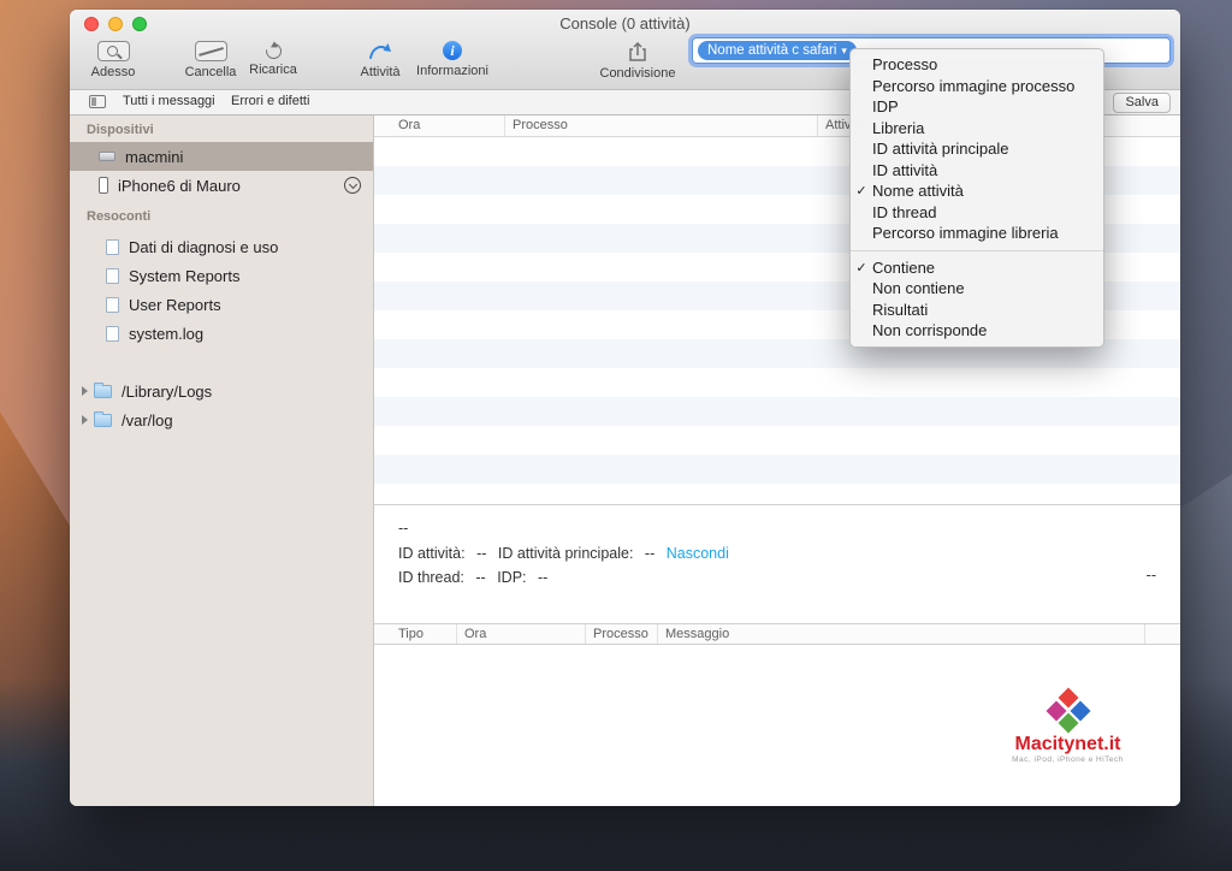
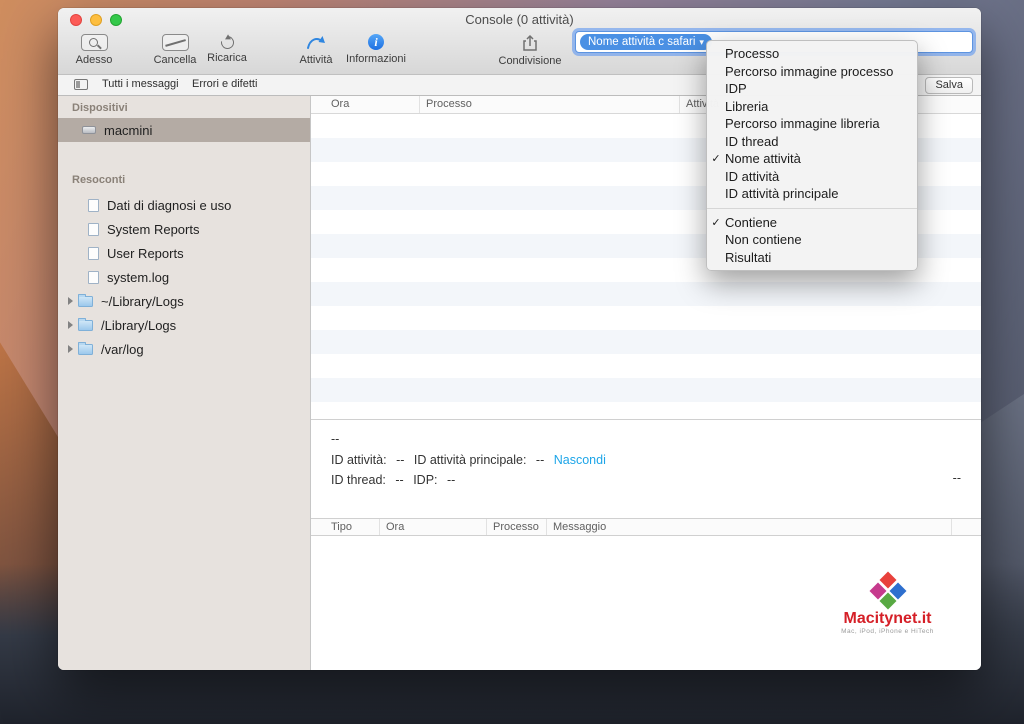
  Console (0 attività)
  Adesso
  Cancella
  Ricarica
  Attività
  i
  Informazioni
  Condivisione
  Nome attività c safari
  ▾
  Tutti i messaggi
  Errori e difetti
  Salva
  Dispositivi
  macmini
- iPhone6 di Mauro
  Resoconti
  Dati di diagnosi e uso
  System Reports
  User Reports
  system.log
+ ~/Library/Logs
  /Library/Logs
  /var/log
  Ora
  Processo
  --
  ID attività: -- ID attività principale: -- Nascondi
  ID thread: -- IDP: --
  --
  Tipo
  Ora
  Processo
  Messaggio
  Macitynet.it
  Processo
  Percorso immagine processo
  IDP
  Libreria
- ID attività principale
+ Percorso immagine libreria
- ID attività
+ ID thread
  ✓
  Nome attività
- ID thread
+ ID attività
- Percorso immagine libreria
+ ID attività principale
  ✓
  Contiene
  Non contiene
  Risultati
- Non corrisponde
